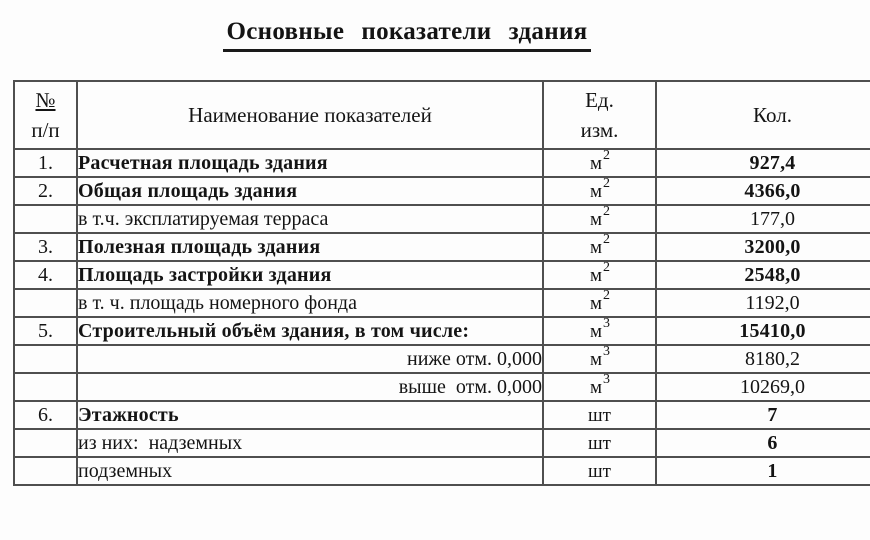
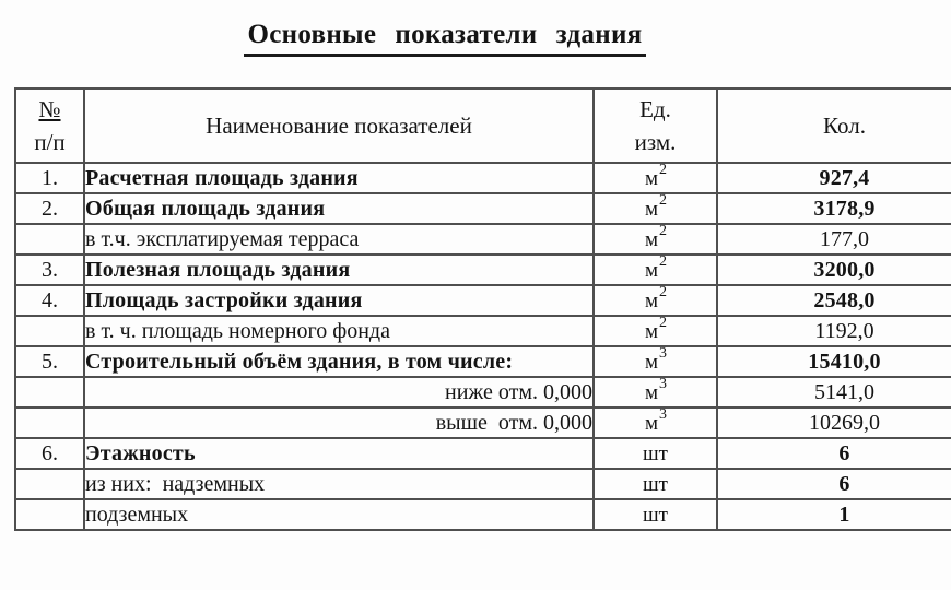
  Основные показатели здания
  № п/п	Наименование показателей	Ед. изм.	Кол.
  1.	Расчетная площадь здания	м2	927,4
- 2.	Общая площадь здания	м2	4366,0
+ 2.	Общая площадь здания	м2	3178,9
  	в т.ч. эксплатируемая терраса	м2	177,0
  3.	Полезная площадь здания	м2	3200,0
  4.	Площадь застройки здания	м2	2548,0
  	в т. ч. площадь номерного фонда	м2	1192,0
  5.	Строительный объём здания, в том числе:	м3	15410,0
- 	ниже отм. 0,000	м3	8180,2
+ 	ниже отм. 0,000	м3	5141,0
  	выше отм. 0,000	м3	10269,0
- 6.	Этажность	шт	7
+ 6.	Этажность	шт	6
  	из них: надземных	шт	6
  	подземных	шт	1
